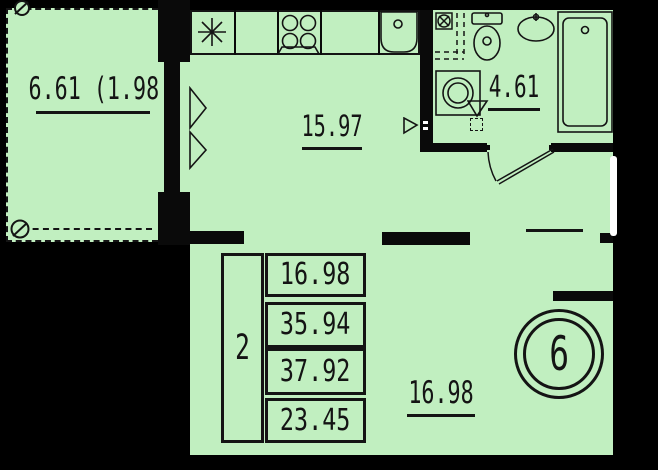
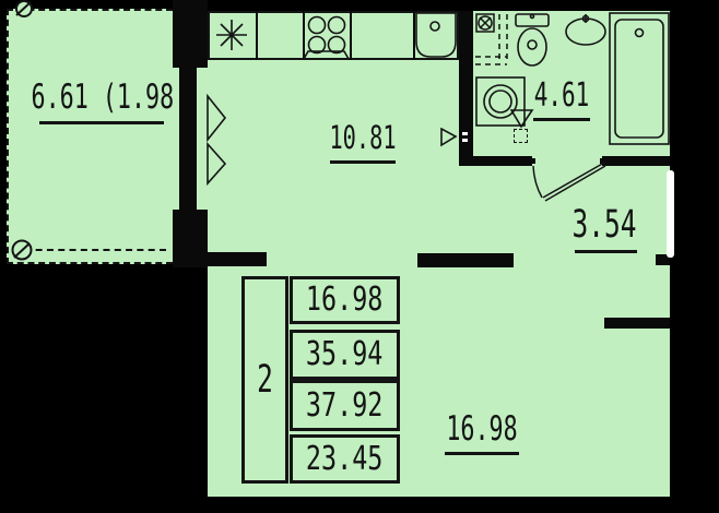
  6.61 (1.98
- 15.97
+ 10.81
  4.61
+ 3.54
  16.98
  2
  16.98
  35.94
  37.92
  23.45
- 6
